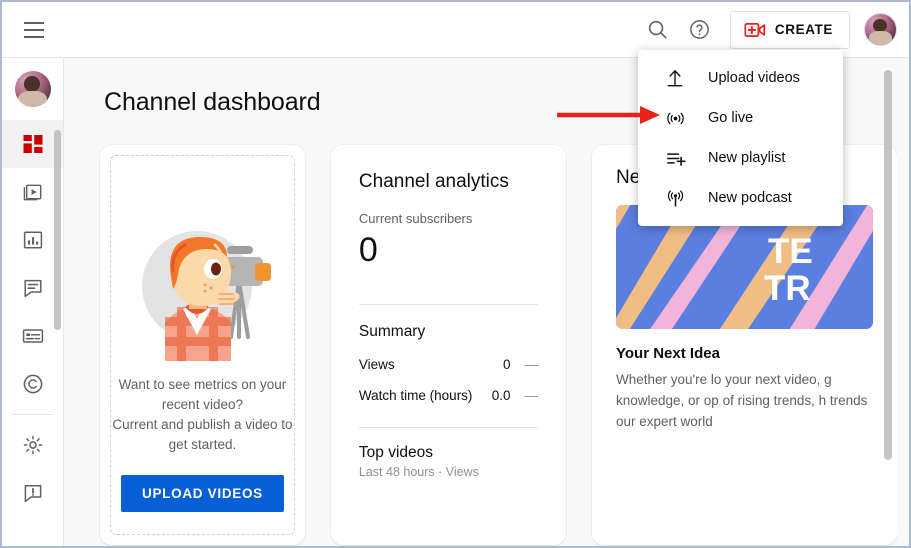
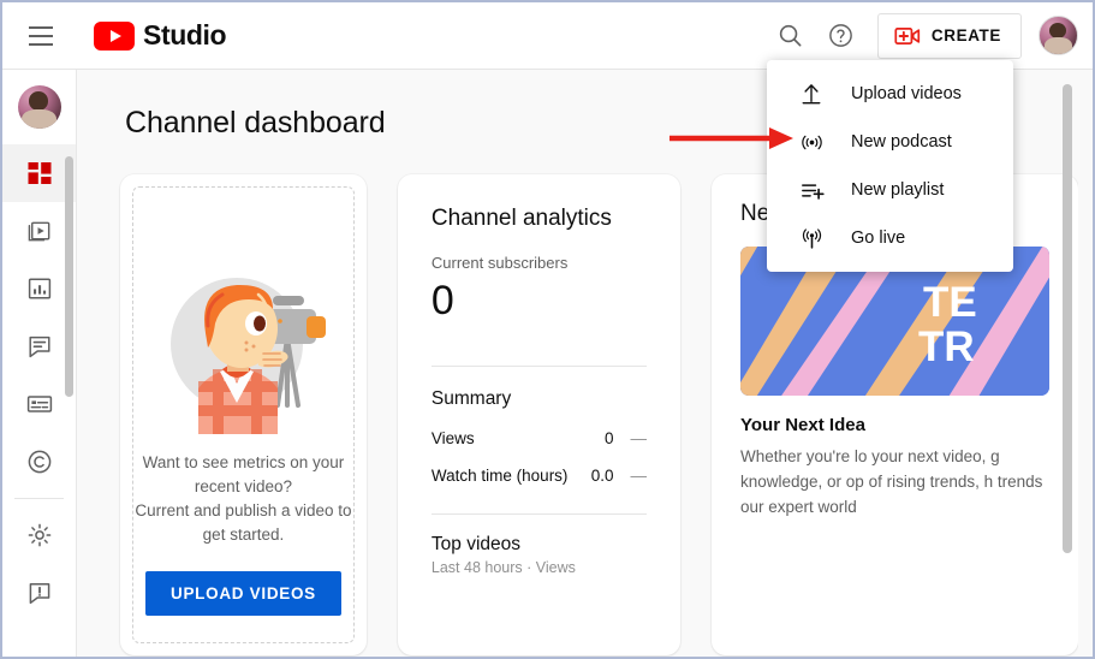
+ Studio
  CREATE
  Channel dashboard
  Want to see metrics on your recent video?
  Current and publish a video to get started.
  UPLOAD VIDEOS
  Channel analytics
  Current subscribers
  0
  Summary
  Views
  0
  —
  Watch time (hours)
  0.0
  —
  Top videos
  Last 48 hours · Views
  TE
  TR
  Your Next Idea
  Whether you're lo your next video, g knowledge, or op of rising trends, h trends our expert world
  Upload videos
- Go live
+ New podcast
  New playlist
- New podcast
+ Go live
